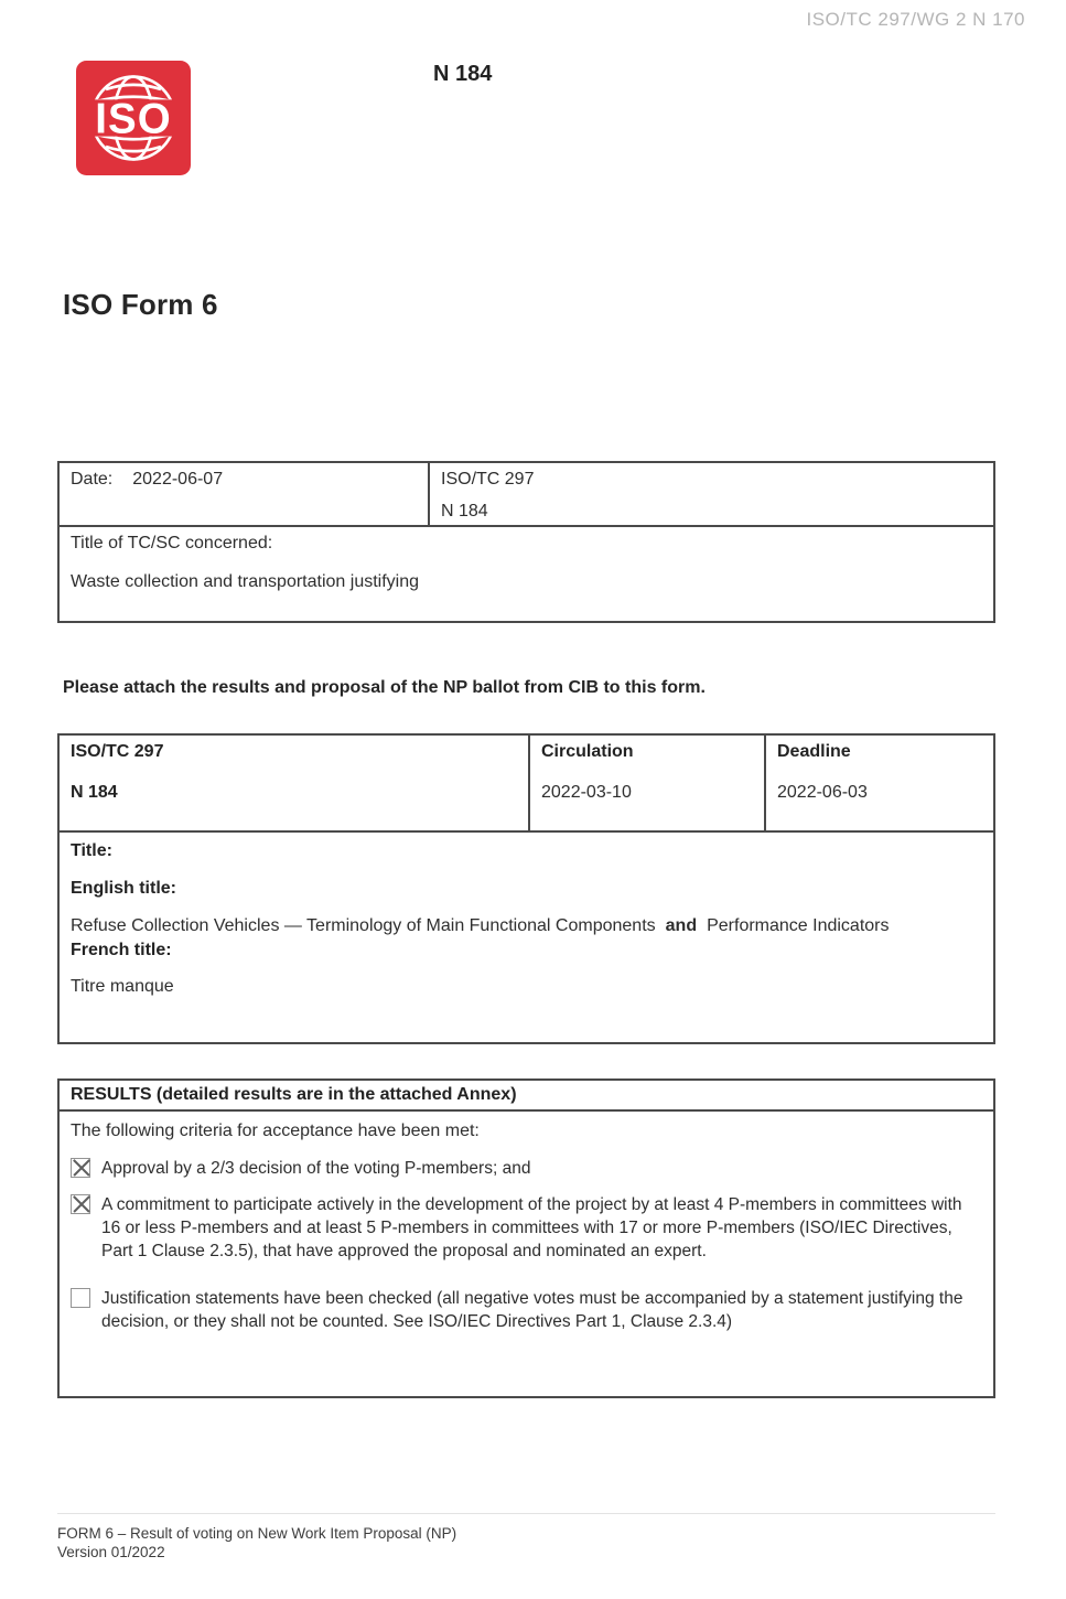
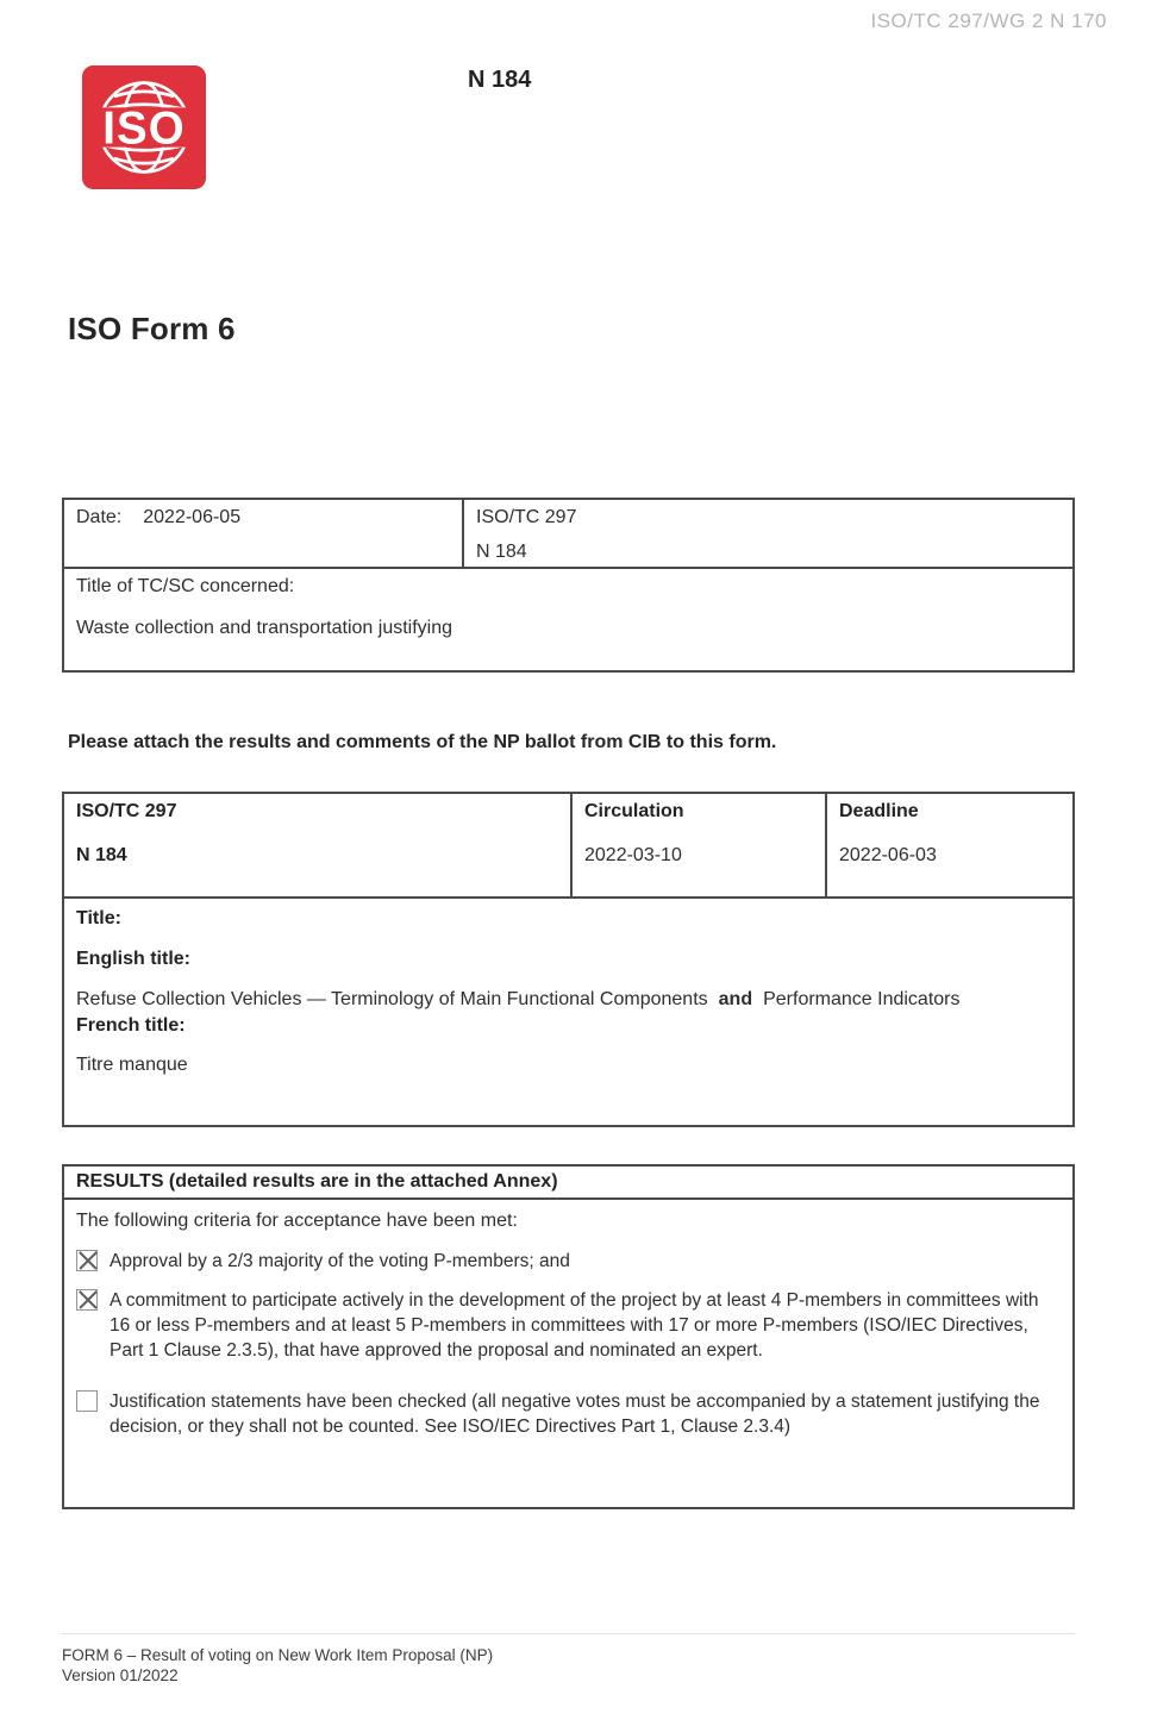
  ISO/TC 297/WG 2 N 170
  ISO
  N 184
  ISO Form 6
- Date: 2022-06-07
+ Date: 2022-06-05
  ISO/TC 297
  N 184
  Title of TC/SC concerned:
  Waste collection and transportation justifying
- Please attach the results and proposal of the NP ballot from CIB to this form.
+ Please attach the results and comments of the NP ballot from CIB to this form.
  ISO/TC 297
  N 184
  Circulation
  2022-03-10
  Deadline
  2022-06-03
  Title:
  English title:
  Refuse Collection Vehicles — Terminology of Main Functional Components and Performance Indicators
  French title:
  Titre manque
  RESULTS (detailed results are in the attached Annex)
  The following criteria for acceptance have been met:
- Approval by a 2/3 decision of the voting P-members; and
+ Approval by a 2/3 majority of the voting P-members; and
  A commitment to participate actively in the development of the project by at least 4 P-members in committees with 16 or less P-members and at least 5 P-members in committees with 17 or more P-members (ISO/IEC Directives, Part 1 Clause 2.3.5), that have approved the proposal and nominated an expert.
  Justification statements have been checked (all negative votes must be accompanied by a statement justifying the decision, or they shall not be counted. See ISO/IEC Directives Part 1, Clause 2.3.4)
  FORM 6 – Result of voting on New Work Item Proposal (NP)
  Version 01/2022
